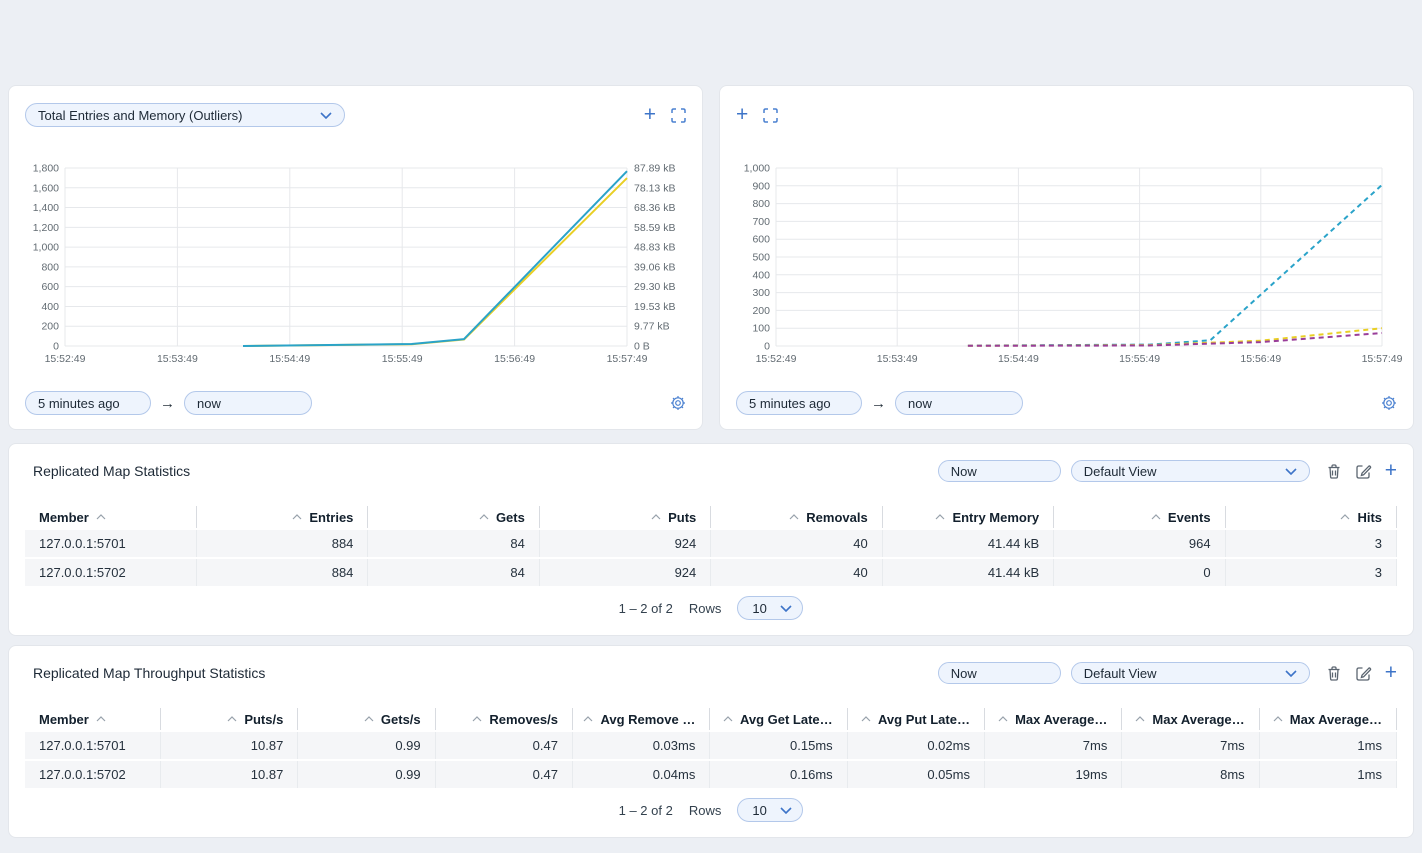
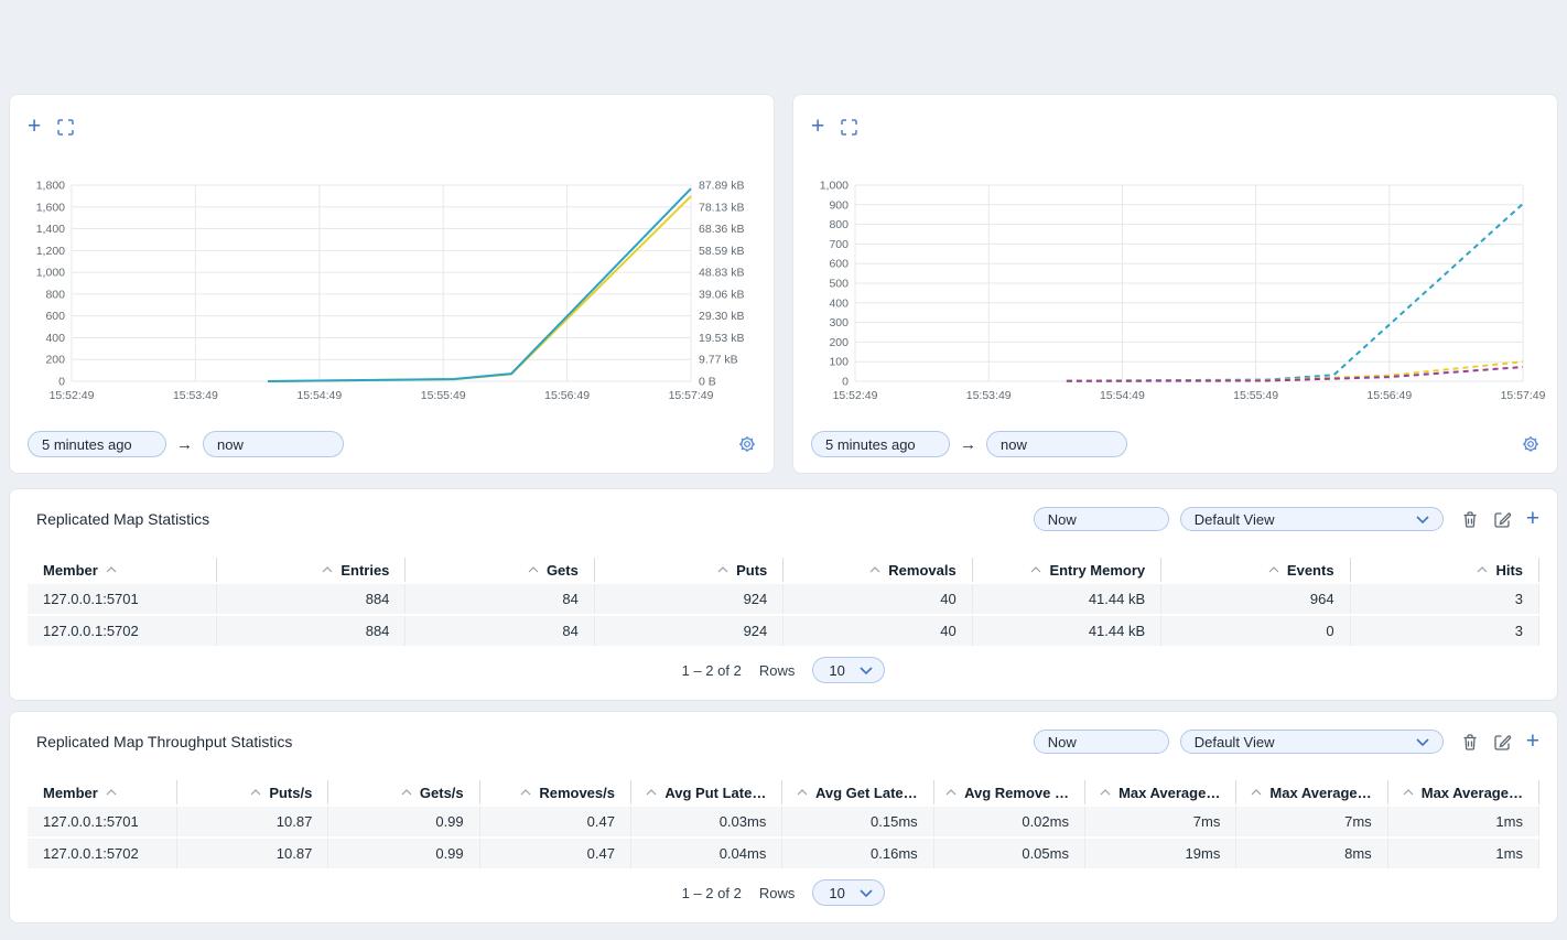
- Total Entries and Memory (Outliers)
  +
  0
  200
  400
  600
  800
  1,000
  1,200
  1,400
  1,600
  1,800
  0 B
  9.77 kB
  19.53 kB
  29.30 kB
  39.06 kB
  48.83 kB
  58.59 kB
  68.36 kB
  78.13 kB
  87.89 kB
  15:52:49
  15:53:49
  15:54:49
  15:55:49
  15:56:49
  15:57:49
  5 minutes ago
  →
  now
  +
  0
  100
  200
  300
  400
  500
  600
  700
  800
  900
  1,000
  15:52:49
  15:53:49
  15:54:49
  15:55:49
  15:56:49
  15:57:49
  5 minutes ago
  →
  now
  Replicated Map Statistics
  Now
  Default View
  +
  Member
  Entries
  Gets
  Puts
  Removals
  Entry Memory
  Events
  Hits
  127.0.0.1:5701
  884
  84
  924
  40
  41.44 kB
  964
  3
  127.0.0.1:5702
  884
  84
  924
  40
  41.44 kB
  0
  3
  1 – 2 of 2
  Rows
  10
  Replicated Map Throughput Statistics
  Now
  Default View
  +
  Member
  Puts/s
  Gets/s
  Removes/s
- Avg Remove …
+ Avg Put Late…
  Avg Get Late…
- Avg Put Late…
+ Avg Remove …
  Max Average…
  Max Average…
  Max Average…
  127.0.0.1:5701
  10.87
  0.99
  0.47
  0.03ms
  0.15ms
  0.02ms
  7ms
  7ms
  1ms
  127.0.0.1:5702
  10.87
  0.99
  0.47
  0.04ms
  0.16ms
  0.05ms
  19ms
  8ms
  1ms
  1 – 2 of 2
  Rows
  10
